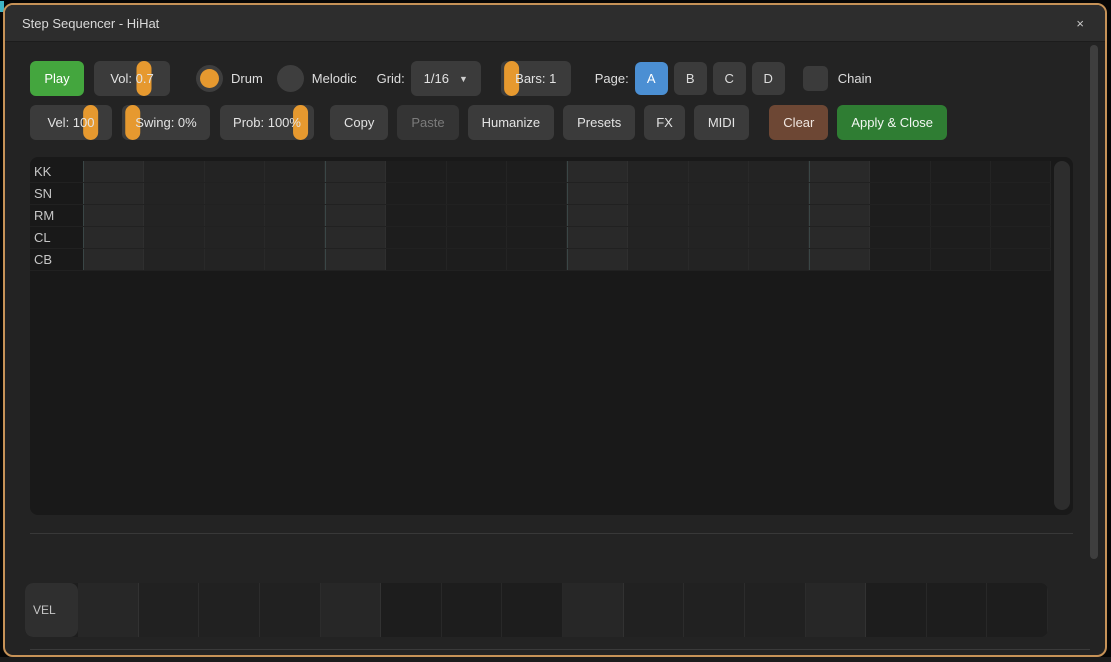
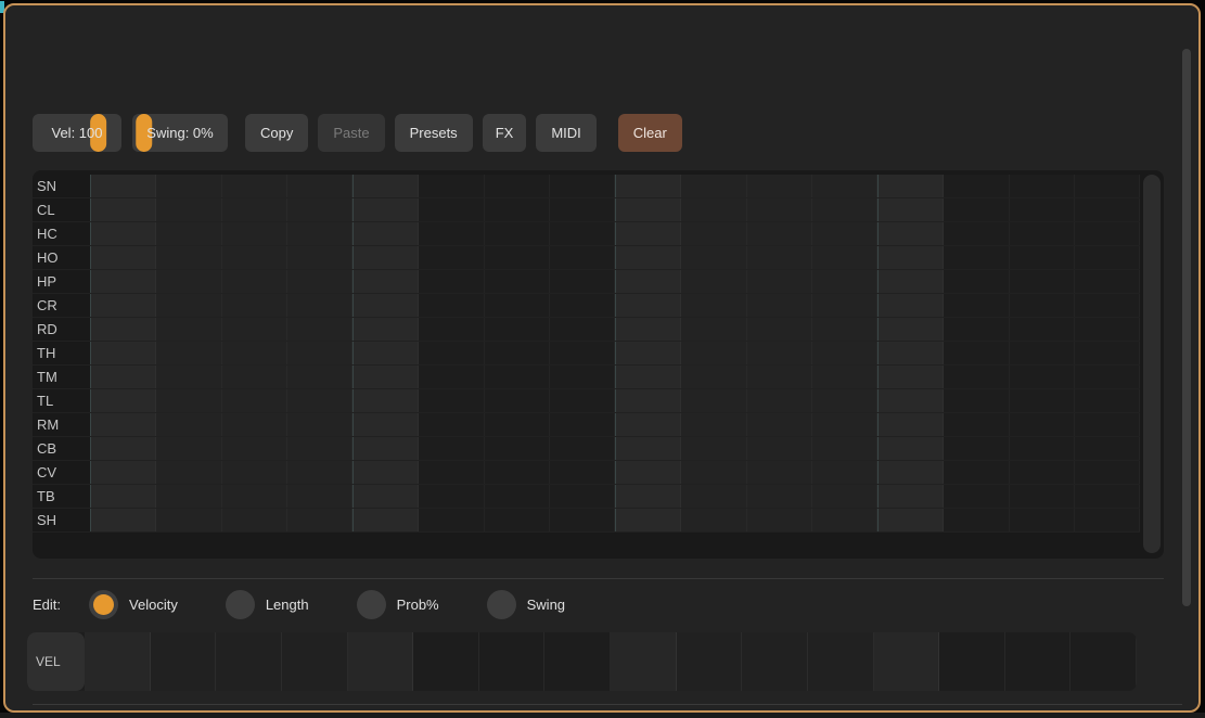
- Step Sequencer - HiHat
- ×
- Play
- Vol: 0.7
- Drum
- Melodic
- Grid:
- 1/16
- ▼
- Bars: 1
- Page:
- A
- B
- C
- D
- Chain
  Vel: 100
  Swing: 0%
- Prob: 100%
  Copy
  Paste
- Humanize
  Presets
  FX
  MIDI
  Clear
- Apply & Close
- KK
  SN
- RM
+ CL
+ HC
+ HO
+ HP
+ CR
+ RD
+ TH
+ TM
+ TL
- CL
+ RM
  CB
+ CV
+ TB
+ SH
+ Edit:
+ Velocity
+ Length
+ Prob%
+ Swing
  VEL
